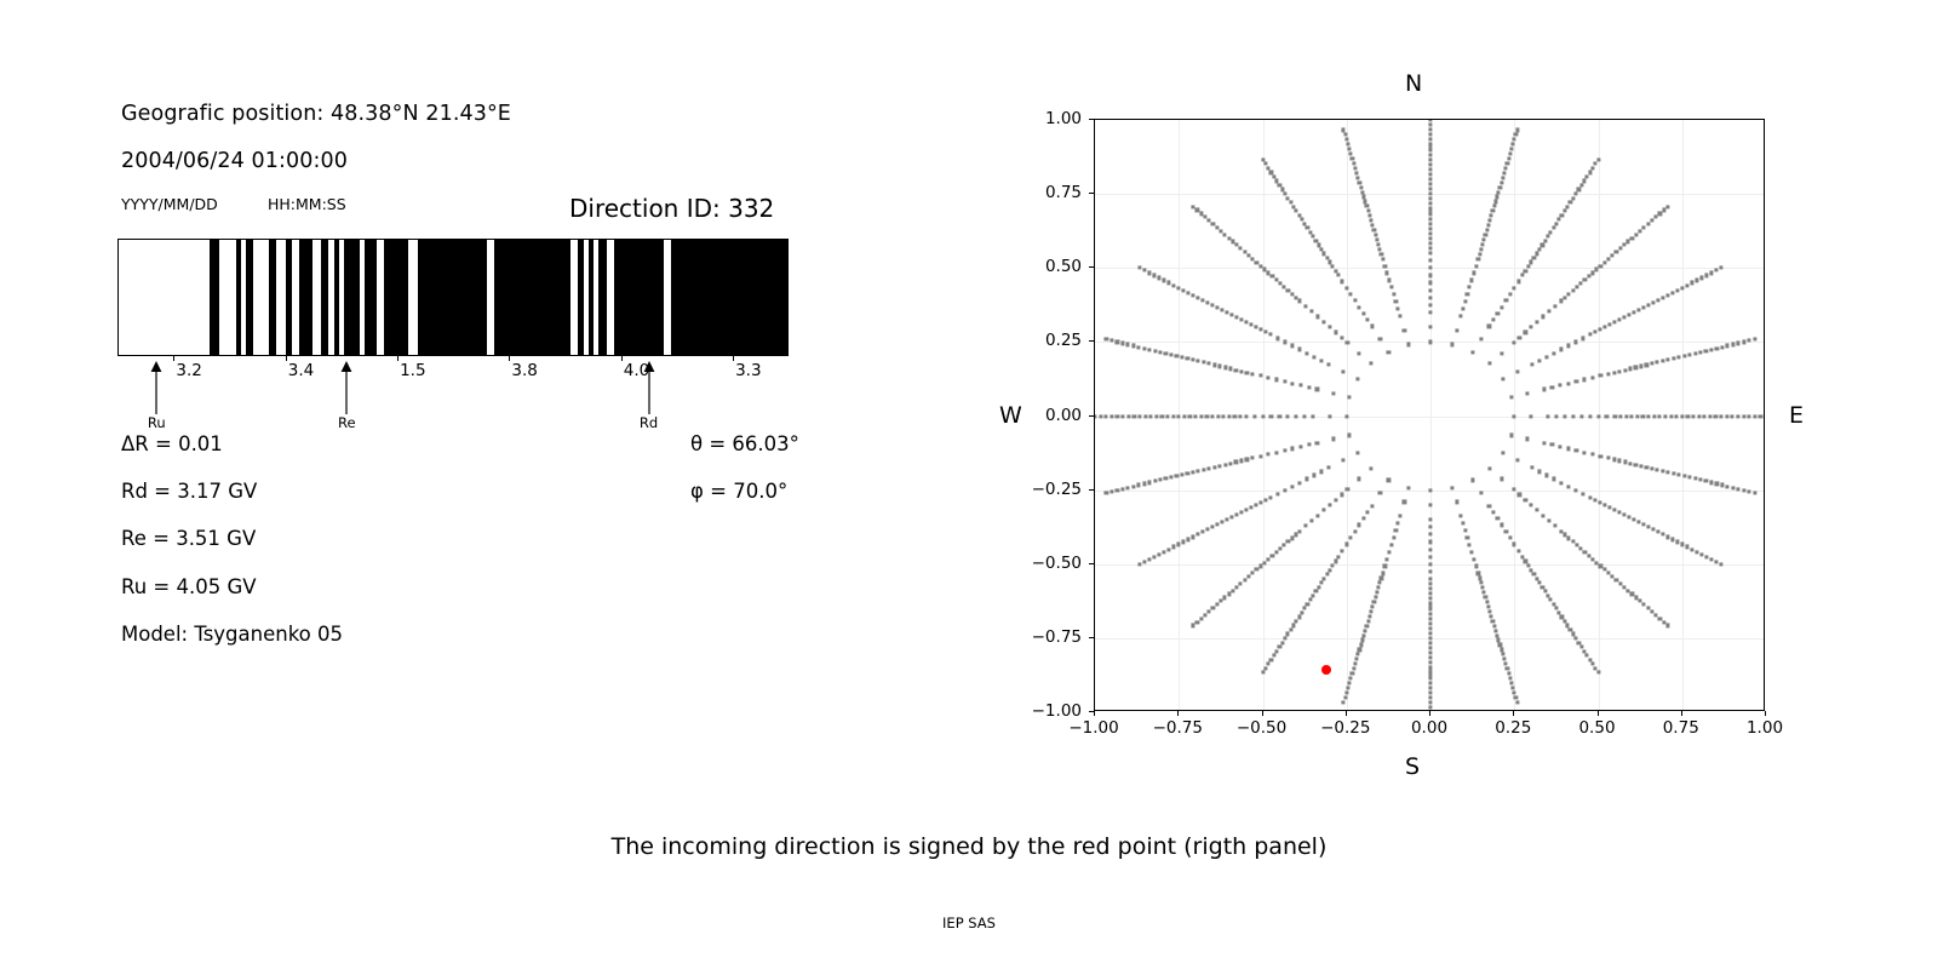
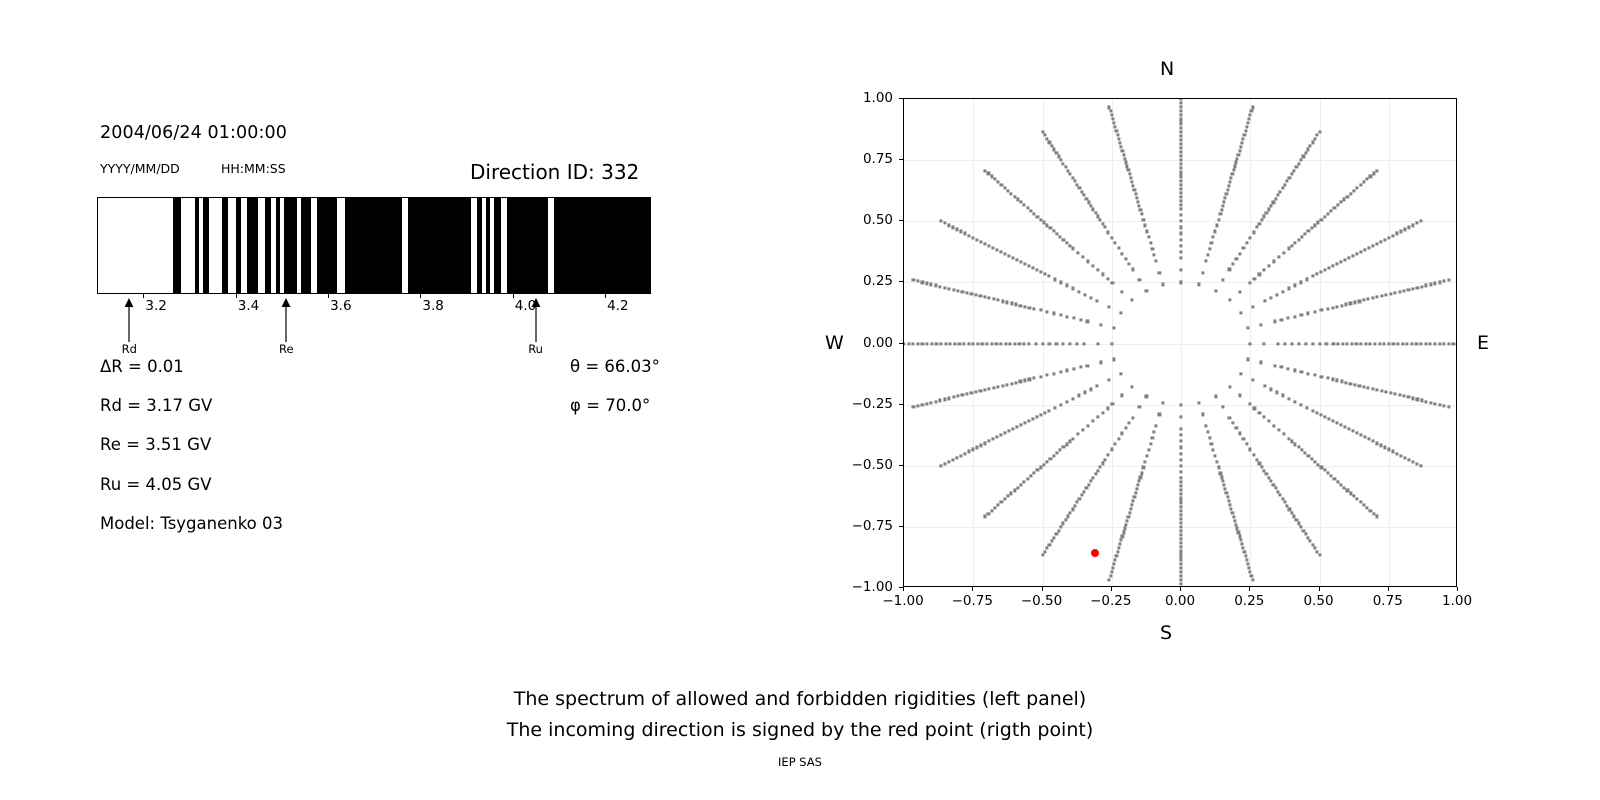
- Geografic position: 48.38°N 21.43°E
  2004/06/24 01:00:00
  YYYY/MM/DD
  HH:MM:SS
  Direction ID: 332
  3.2
  3.4
- 1.5
+ 3.6
  3.8
- 3.3
+ 4.2
- Ru
+ Rd
  Re
- Rd
+ Ru
  ΔR = 0.01
  Rd = 3.17 GV
  Re = 3.51 GV
  Ru = 4.05 GV
- Model: Tsyganenko 05
+ Model: Tsyganenko 03
  θ = 66.03°
  φ = 70.0°
  N
  S
  W
  E
  −1.00
  −0.75
  −0.50
  −0.25
  0.00
  0.25
  0.50
  0.75
  1.00
  −1.00
  −0.75
  −0.50
  −0.25
  0.00
  0.25
  0.50
  0.75
  1.00
+ The spectrum of allowed and forbidden rigidities (left panel)
- The incoming direction is signed by the red point (rigth panel)
+ The incoming direction is signed by the red point (rigth point)
  IEP SAS
